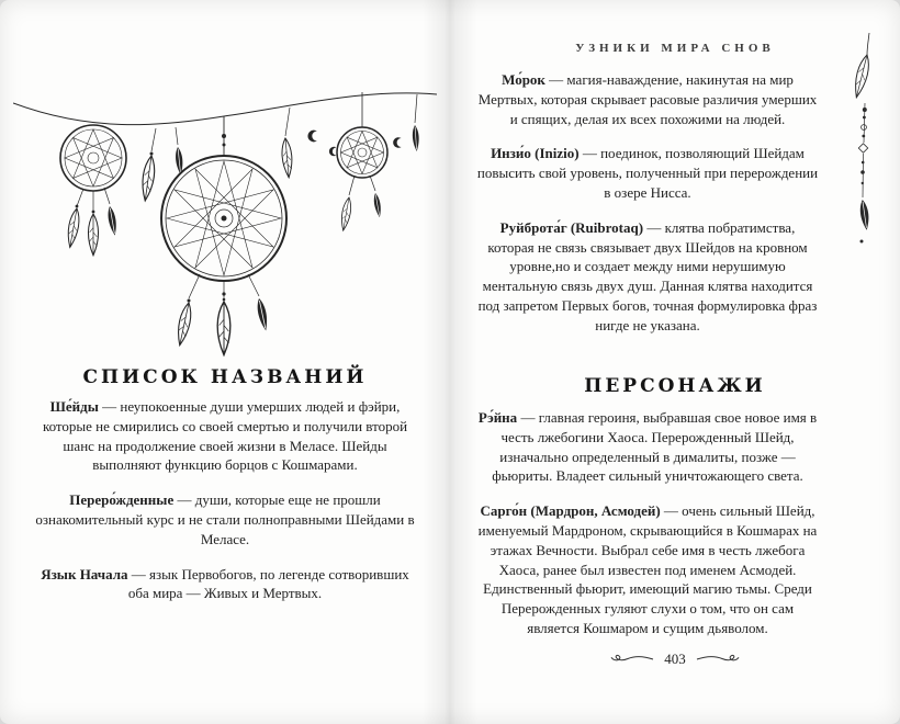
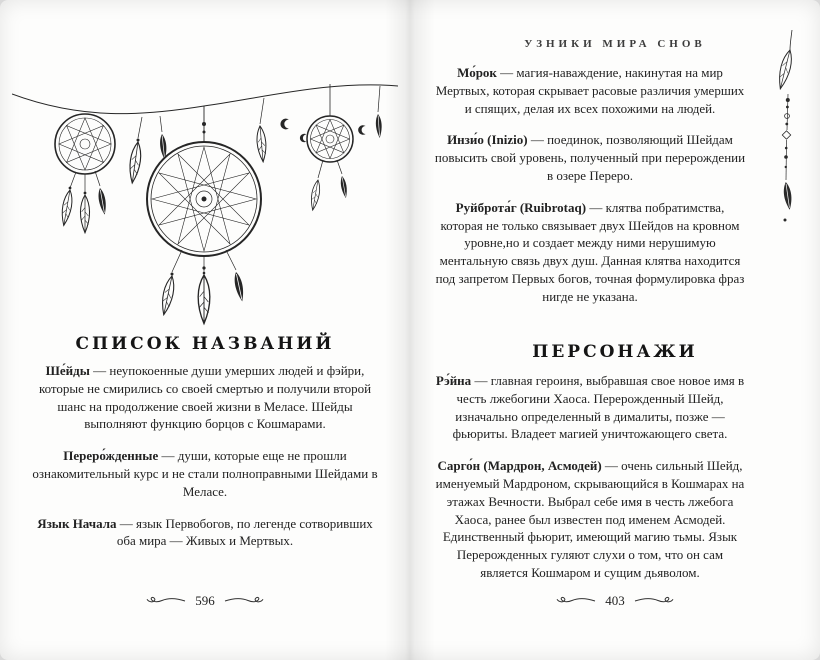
  СПИСОК НАЗВАНИЙ
  Ше́йды — неупокоенные души умерших людей и фэйри, которые не смирились со своей смертью и получили второй шанс на продолжение своей жизни в Меласе. Шейды выполняют функцию борцов с Кошмарами.
  Переро́жденные — души, которые еще не прошли ознакомительный курс и не стали полноправными Шейдами в Меласе.
  Язык Начала — язык Первобогов, по легенде сотворивших оба мира — Живых и Мертвых.
+ 596
  УЗНИКИ МИРА СНОВ
  Мо́рок — магия-наваждение, накинутая на мир Мертвых, которая скрывает расовые различия умерших и спящих, делая их всех похожими на людей.
- Инзи́о (Inizio) — поединок, позволяющий Шейдам повысить свой уровень, полученный при перерождении в озере Нисса.
+ Инзи́о (Inizio) — поединок, позволяющий Шейдам повысить свой уровень, полученный при перерождении в озере Переро.
- Руйброта́г (Ruibrotaq) — клятва побратимства, которая не связь связывает двух Шейдов на кровном уровне,но и создает между ними нерушимую ментальную связь двух душ. Данная клятва находится под запретом Первых богов, точная формулировка фраз нигде не указана.
+ Руйброта́г (Ruibrotaq) — клятва побратимства, которая не только связывает двух Шейдов на кровном уровне,но и создает между ними нерушимую ментальную связь двух душ. Данная клятва находится под запретом Первых богов, точная формулировка фраз нигде не указана.
  ПЕРСОНАЖИ
- Рэ́йна — главная героиня, выбравшая свое новое имя в честь лжебогини Хаоса. Перерожденный Шейд, изначально определенный в дималиты, позже — фьюриты. Владеет сильный уничтожающего света.
+ Рэ́йна — главная героиня, выбравшая свое новое имя в честь лжебогини Хаоса. Перерожденный Шейд, изначально определенный в дималиты, позже — фьюриты. Владеет магией уничтожающего света.
- Сарго́н (Мардрон, Асмодей) — очень сильный Шейд, именуемый Мардроном, скрывающийся в Кошмарах на этажах Вечности. Выбрал себе имя в честь лжебога Хаоса, ранее был известен под именем Асмодей. Единственный фьюрит, имеющий магию тьмы. Среди Перерожденных гуляют слухи о том, что он сам является Кошмаром и сущим дьяволом.
+ Сарго́н (Мардрон, Асмодей) — очень сильный Шейд, именуемый Мардроном, скрывающийся в Кошмарах на этажах Вечности. Выбрал себе имя в честь лжебога Хаоса, ранее был известен под именем Асмодей. Единственный фьюрит, имеющий магию тьмы. Язык Перерожденных гуляют слухи о том, что он сам является Кошмаром и сущим дьяволом.
  403
